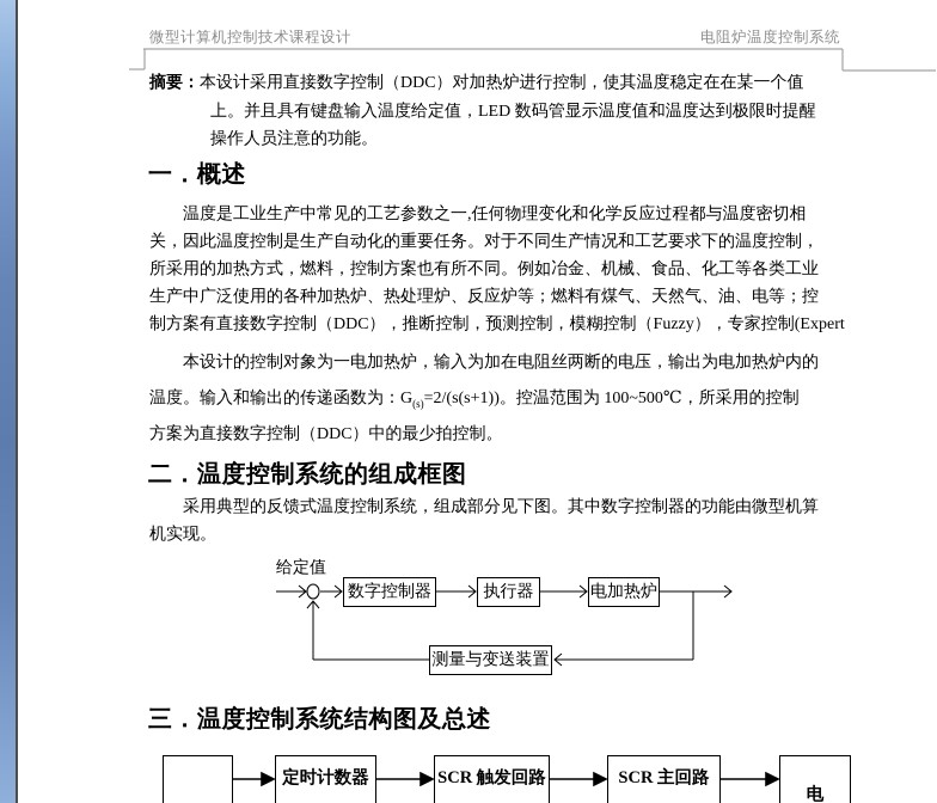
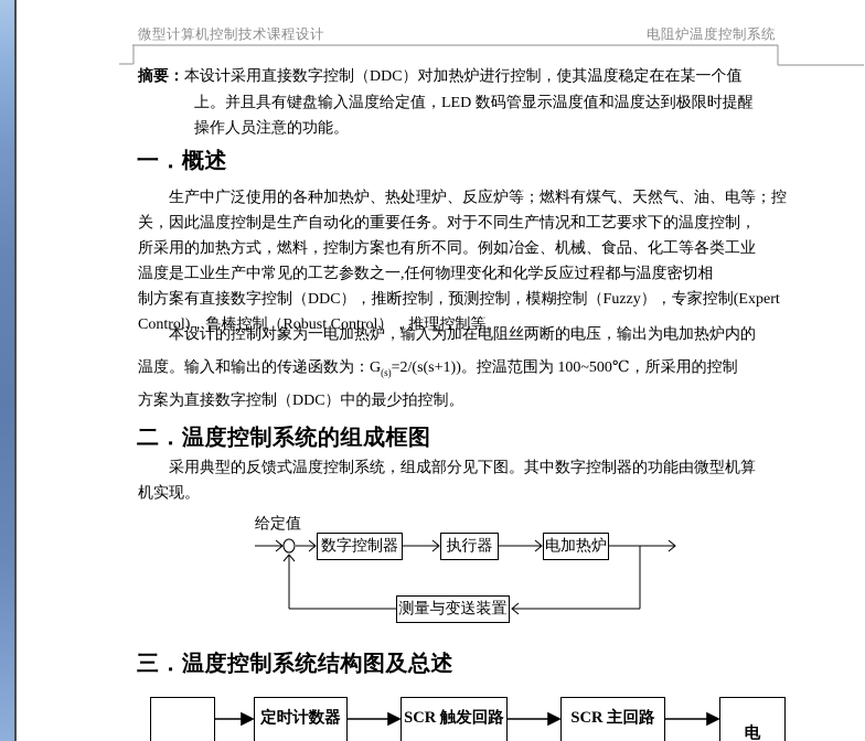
  微型计算机控制技术课程设计
  电阻炉温度控制系统
  摘要：本设计采用直接数字控制（DDC）对加热炉进行控制，使其温度稳定在在某一个值
  上。并且具有键盘输入温度给定值，LED 数码管显示温度值和温度达到极限时提醒
  操作人员注意的功能。
  一．概述
- 温度是工业生产中常见的工艺参数之一,任何物理变化和化学反应过程都与温度密切相
+ 生产中广泛使用的各种加热炉、热处理炉、反应炉等；燃料有煤气、天然气、油、电等；控
  关，因此温度控制是生产自动化的重要任务。对于不同生产情况和工艺要求下的温度控制，
  所采用的加热方式，燃料，控制方案也有所不同。例如冶金、机械、食品、化工等各类工业
- 生产中广泛使用的各种加热炉、热处理炉、反应炉等；燃料有煤气、天然气、油、电等；控
+ 温度是工业生产中常见的工艺参数之一,任何物理变化和化学反应过程都与温度密切相
  制方案有直接数字控制（DDC），推断控制，预测控制，模糊控制（Fuzzy），专家控制(Expert
+ Control)，鲁棒控制（Robust Control），推理控制等。
  本设计的控制对象为一电加热炉，输入为加在电阻丝两断的电压，输出为电加热炉内的
  温度。输入和输出的传递函数为：G(s)=2/(s(s+1))。控温范围为 100~500℃，所采用的控制
  方案为直接数字控制（DDC）中的最少拍控制。
  二．温度控制系统的组成框图
  采用典型的反馈式温度控制系统，组成部分见下图。其中数字控制器的功能由微型机算
  机实现。
  给定值
  数字控制器
  执行器
  电加热炉
  测量与变送装置
  三．温度控制系统结构图及总述
  定时计数器
  SCR 触发回路
  SCR 主回路
  电
